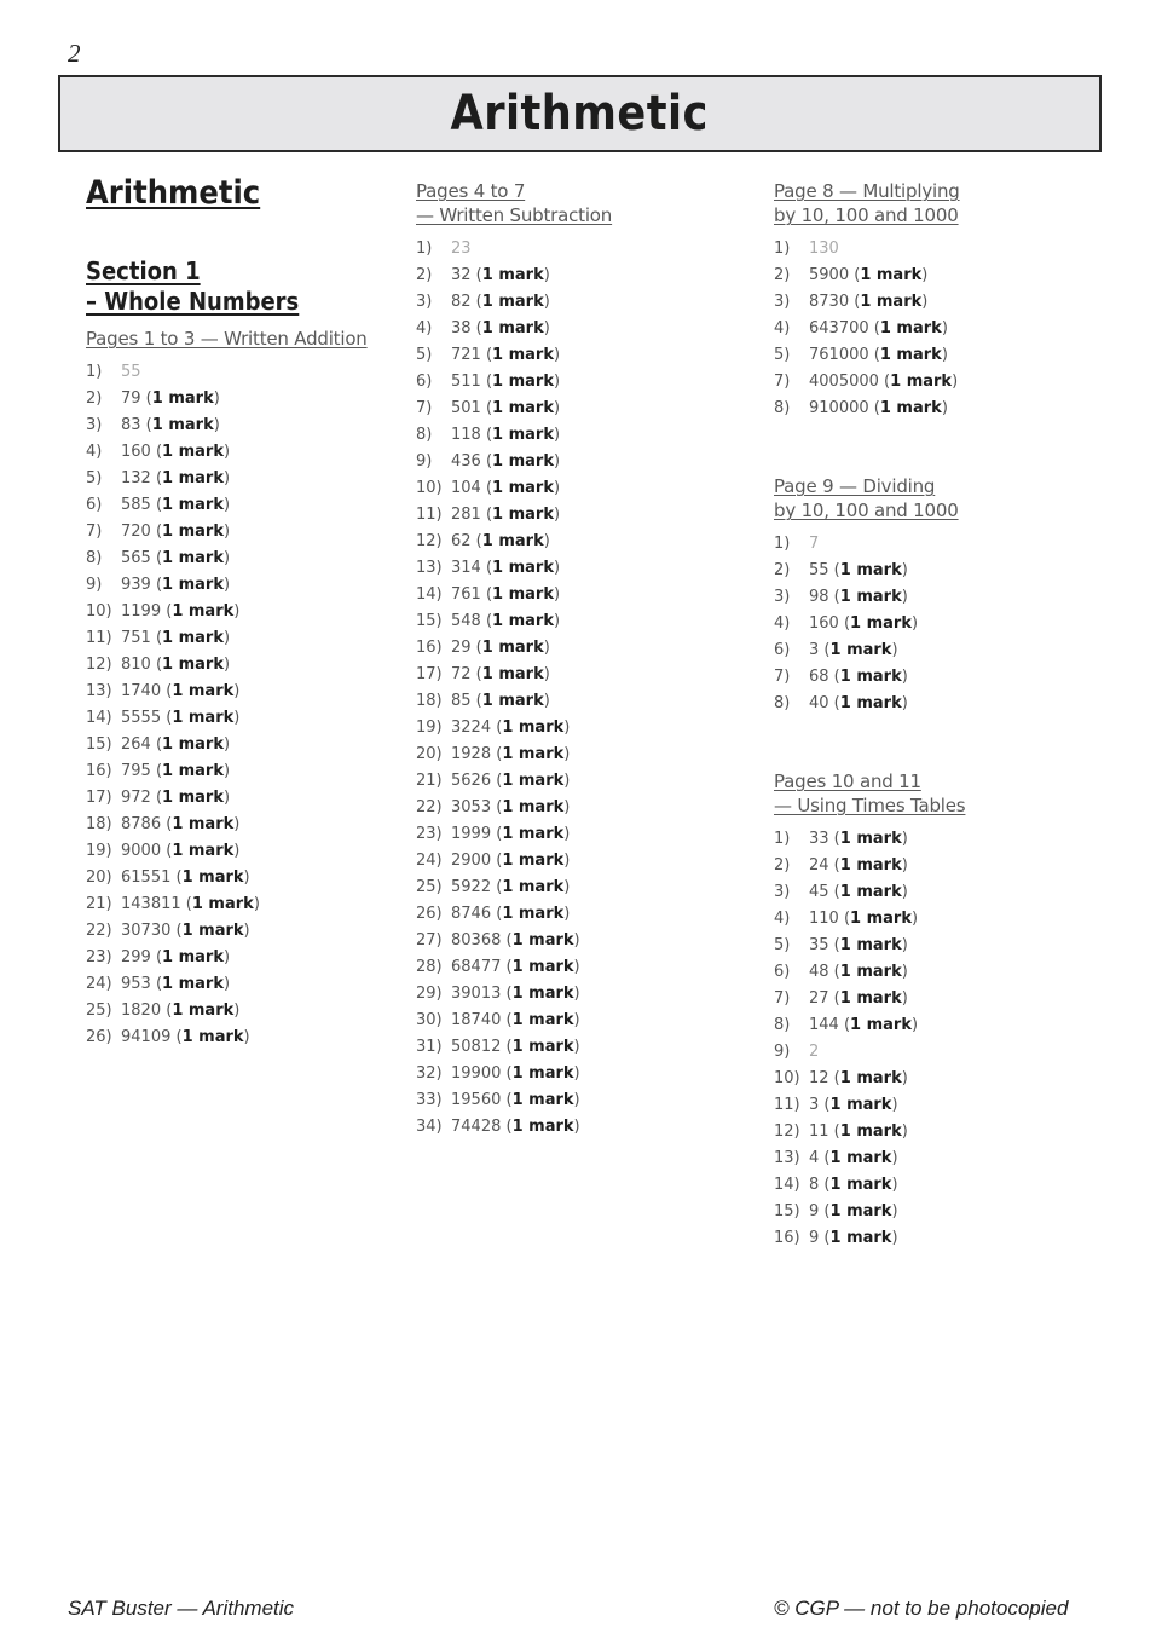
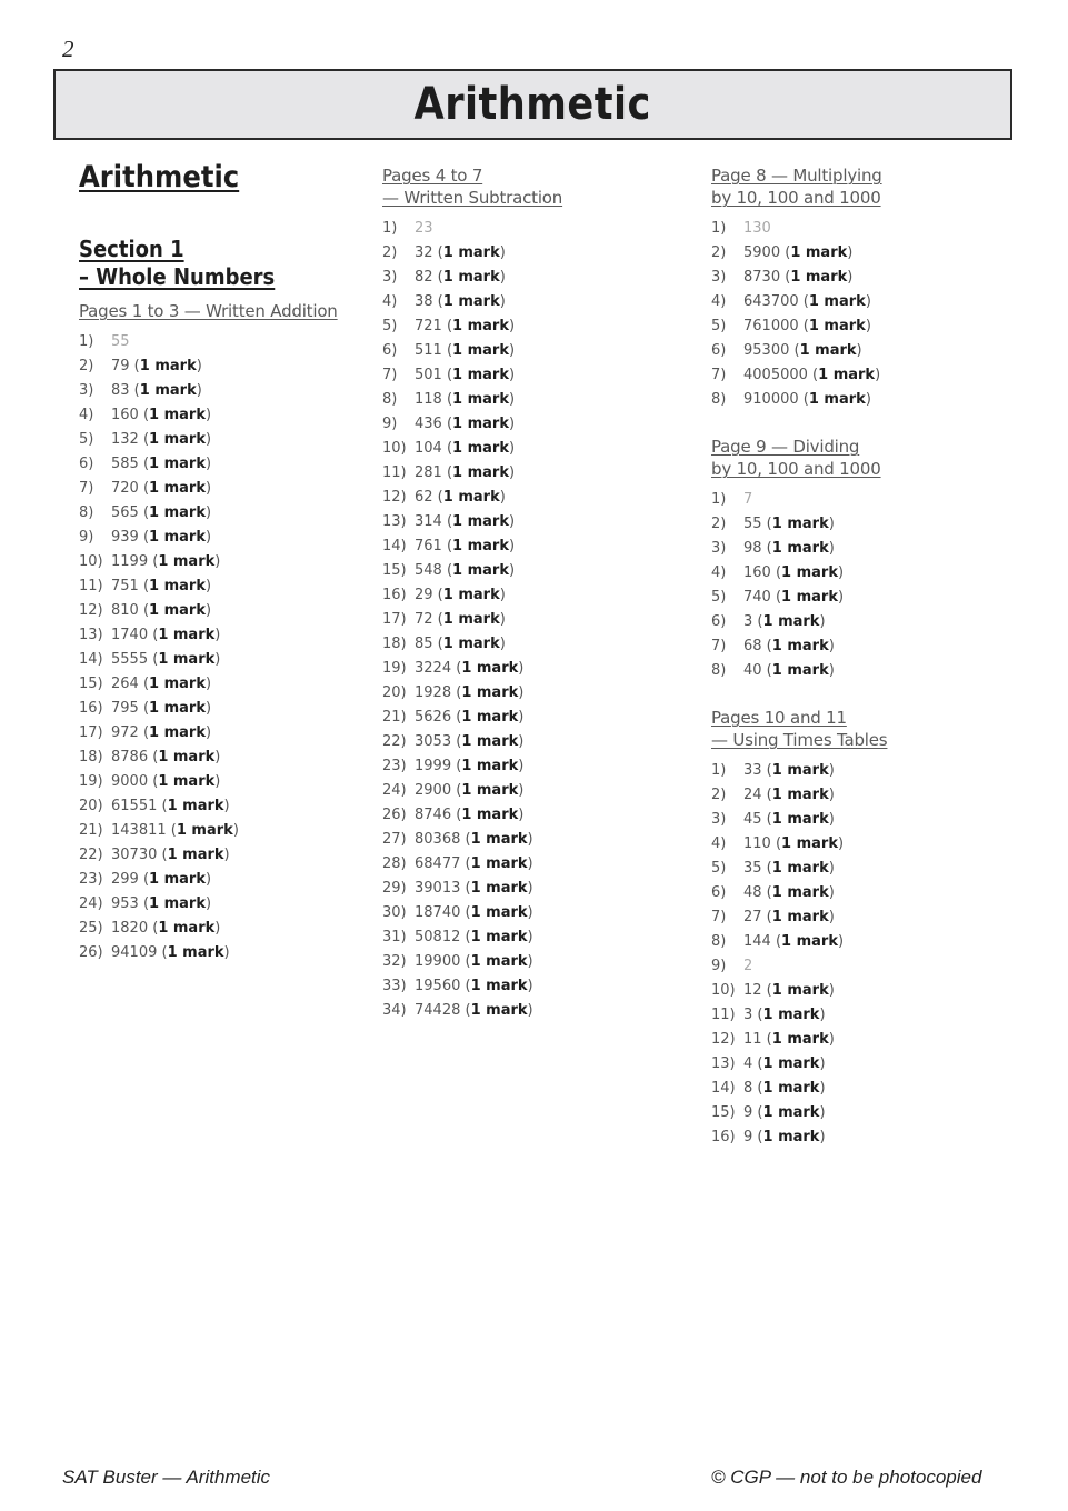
  2
  Arithmetic
  Arithmetic
  Section 1
  – Whole Numbers
  Pages 1 to 3 — Written Addition
  1) 55
  2) 79 (1 mark)
  3) 83 (1 mark)
  4) 160 (1 mark)
  5) 132 (1 mark)
  6) 585 (1 mark)
  7) 720 (1 mark)
  8) 565 (1 mark)
  9) 939 (1 mark)
  10) 1199 (1 mark)
  11) 751 (1 mark)
  12) 810 (1 mark)
  13) 1740 (1 mark)
  14) 5555 (1 mark)
  15) 264 (1 mark)
  16) 795 (1 mark)
  17) 972 (1 mark)
  18) 8786 (1 mark)
  19) 9000 (1 mark)
  20) 61551 (1 mark)
  21) 143811 (1 mark)
  22) 30730 (1 mark)
  23) 299 (1 mark)
  24) 953 (1 mark)
  25) 1820 (1 mark)
  26) 94109 (1 mark)
  Pages 4 to 7
  — Written Subtraction
  1) 23
  2) 32 (1 mark)
  3) 82 (1 mark)
  4) 38 (1 mark)
  5) 721 (1 mark)
  6) 511 (1 mark)
  7) 501 (1 mark)
  8) 118 (1 mark)
  9) 436 (1 mark)
  10) 104 (1 mark)
  11) 281 (1 mark)
  12) 62 (1 mark)
  13) 314 (1 mark)
  14) 761 (1 mark)
  15) 548 (1 mark)
  16) 29 (1 mark)
  17) 72 (1 mark)
  18) 85 (1 mark)
  19) 3224 (1 mark)
  20) 1928 (1 mark)
  21) 5626 (1 mark)
  22) 3053 (1 mark)
  23) 1999 (1 mark)
  24) 2900 (1 mark)
- 25) 5922 (1 mark)
  26) 8746 (1 mark)
  27) 80368 (1 mark)
  28) 68477 (1 mark)
  29) 39013 (1 mark)
  30) 18740 (1 mark)
  31) 50812 (1 mark)
  32) 19900 (1 mark)
  33) 19560 (1 mark)
  34) 74428 (1 mark)
  Page 8 — Multiplying
  by 10, 100 and 1000
  1) 130
  2) 5900 (1 mark)
  3) 8730 (1 mark)
  4) 643700 (1 mark)
  5) 761000 (1 mark)
+ 6) 95300 (1 mark)
  7) 4005000 (1 mark)
  8) 910000 (1 mark)
  Page 9 — Dividing
  by 10, 100 and 1000
  1) 7
  2) 55 (1 mark)
  3) 98 (1 mark)
  4) 160 (1 mark)
+ 5) 740 (1 mark)
  6) 3 (1 mark)
  7) 68 (1 mark)
  8) 40 (1 mark)
  Pages 10 and 11
  — Using Times Tables
  1) 33 (1 mark)
  2) 24 (1 mark)
  3) 45 (1 mark)
  4) 110 (1 mark)
  5) 35 (1 mark)
  6) 48 (1 mark)
  7) 27 (1 mark)
  8) 144 (1 mark)
  9) 2
  10) 12 (1 mark)
  11) 3 (1 mark)
  12) 11 (1 mark)
  13) 4 (1 mark)
  14) 8 (1 mark)
  15) 9 (1 mark)
  16) 9 (1 mark)
  SAT Buster — Arithmetic
  © CGP — not to be photocopied
